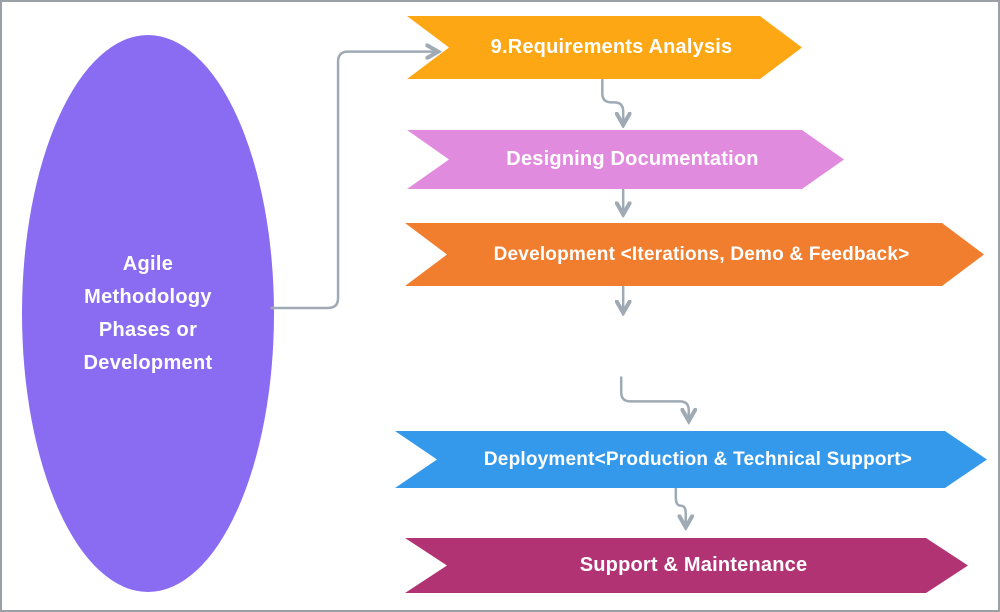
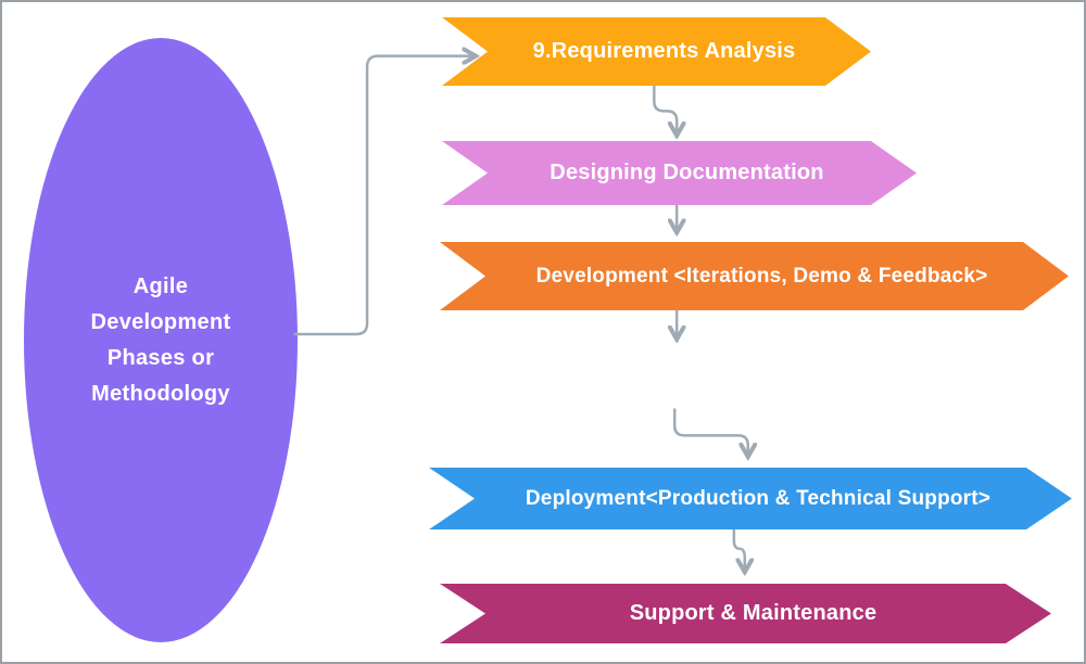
  Agile
- Methodology
+ Development
  Phases or
- Development
+ Methodology
  9.Requirements Analysis
  Designing Documentation
  Development <Iterations, Demo & Feedback>
  Deployment<Production & Technical Support>
  Support & Maintenance
